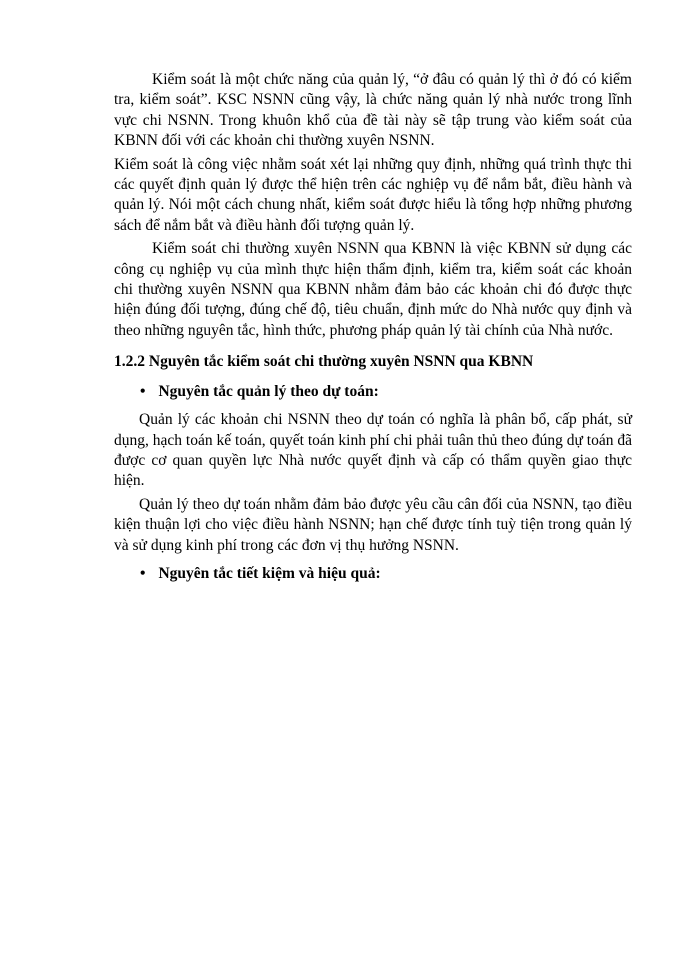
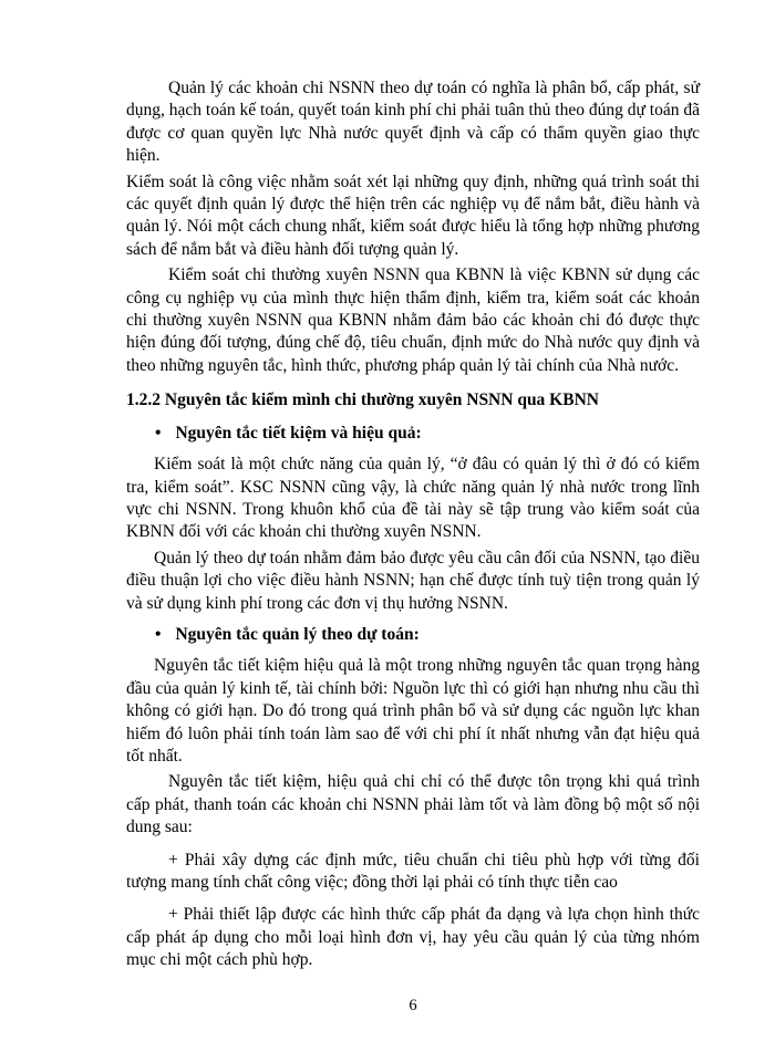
- Kiểm soát là một chức năng của quản lý, “ở đâu có quản lý thì ở đó có kiểm tra, kiểm soát”. KSC NSNN cũng vậy, là chức năng quản lý nhà nước trong lĩnh vực chi NSNN. Trong khuôn khổ của đề tài này sẽ tập trung vào kiểm soát của KBNN đối với các khoản chi thường xuyên NSNN.
+ Quản lý các khoản chi NSNN theo dự toán có nghĩa là phân bổ, cấp phát, sử dụng, hạch toán kế toán, quyết toán kinh phí chi phải tuân thủ theo đúng dự toán đã được cơ quan quyền lực Nhà nước quyết định và cấp có thẩm quyền giao thực hiện.
- Kiểm soát là công việc nhằm soát xét lại những quy định, những quá trình thực thi các quyết định quản lý được thể hiện trên các nghiệp vụ để nắm bắt, điều hành và quản lý. Nói một cách chung nhất, kiểm soát được hiểu là tổng hợp những phương sách để nắm bắt và điều hành đối tượng quản lý.
+ Kiểm soát là công việc nhằm soát xét lại những quy định, những quá trình soát thi các quyết định quản lý được thể hiện trên các nghiệp vụ để nắm bắt, điều hành và quản lý. Nói một cách chung nhất, kiểm soát được hiểu là tổng hợp những phương sách để nắm bắt và điều hành đối tượng quản lý.
  Kiểm soát chi thường xuyên NSNN qua KBNN là việc KBNN sử dụng các công cụ nghiệp vụ của mình thực hiện thẩm định, kiểm tra, kiểm soát các khoản chi thường xuyên NSNN qua KBNN nhằm đảm bảo các khoản chi đó được thực hiện đúng đối tượng, đúng chế độ, tiêu chuẩn, định mức do Nhà nước quy định và theo những nguyên tắc, hình thức, phương pháp quản lý tài chính của Nhà nước.
- 1.2.2 Nguyên tắc kiểm soát chi thường xuyên NSNN qua KBNN
+ 1.2.2 Nguyên tắc kiểm mình chi thường xuyên NSNN qua KBNN
- • Nguyên tắc quản lý theo dự toán:
+ • Nguyên tắc tiết kiệm và hiệu quả:
- Quản lý các khoản chi NSNN theo dự toán có nghĩa là phân bổ, cấp phát, sử dụng, hạch toán kế toán, quyết toán kinh phí chi phải tuân thủ theo đúng dự toán đã được cơ quan quyền lực Nhà nước quyết định và cấp có thẩm quyền giao thực hiện.
+ Kiểm soát là một chức năng của quản lý, “ở đâu có quản lý thì ở đó có kiểm tra, kiểm soát”. KSC NSNN cũng vậy, là chức năng quản lý nhà nước trong lĩnh vực chi NSNN. Trong khuôn khổ của đề tài này sẽ tập trung vào kiểm soát của KBNN đối với các khoản chi thường xuyên NSNN.
- Quản lý theo dự toán nhằm đảm bảo được yêu cầu cân đối của NSNN, tạo điều kiện thuận lợi cho việc điều hành NSNN; hạn chế được tính tuỳ tiện trong quản lý và sử dụng kinh phí trong các đơn vị thụ hưởng NSNN.
+ Quản lý theo dự toán nhằm đảm bảo được yêu cầu cân đối của NSNN, tạo điều điều thuận lợi cho việc điều hành NSNN; hạn chế được tính tuỳ tiện trong quản lý và sử dụng kinh phí trong các đơn vị thụ hưởng NSNN.
- • Nguyên tắc tiết kiệm và hiệu quả:
+ • Nguyên tắc quản lý theo dự toán:
+ Nguyên tắc tiết kiệm hiệu quả là một trong những nguyên tắc quan trọng hàng đầu của quản lý kinh tế, tài chính bởi: Nguồn lực thì có giới hạn nhưng nhu cầu thì không có giới hạn. Do đó trong quá trình phân bổ và sử dụng các nguồn lực khan hiếm đó luôn phải tính toán làm sao để với chi phí ít nhất nhưng vẫn đạt hiệu quả tốt nhất.
+ Nguyên tắc tiết kiệm, hiệu quả chi chỉ có thể được tôn trọng khi quá trình cấp phát, thanh toán các khoản chi NSNN phải làm tốt và làm đồng bộ một số nội dung sau:
+ + Phải xây dựng các định mức, tiêu chuẩn chi tiêu phù hợp với từng đối tượng mang tính chất công việc; đồng thời lại phải có tính thực tiễn cao
+ + Phải thiết lập được các hình thức cấp phát đa dạng và lựa chọn hình thức cấp phát áp dụng cho mỗi loại hình đơn vị, hay yêu cầu quản lý của từng nhóm mục chi một cách phù hợp.
+ 6
